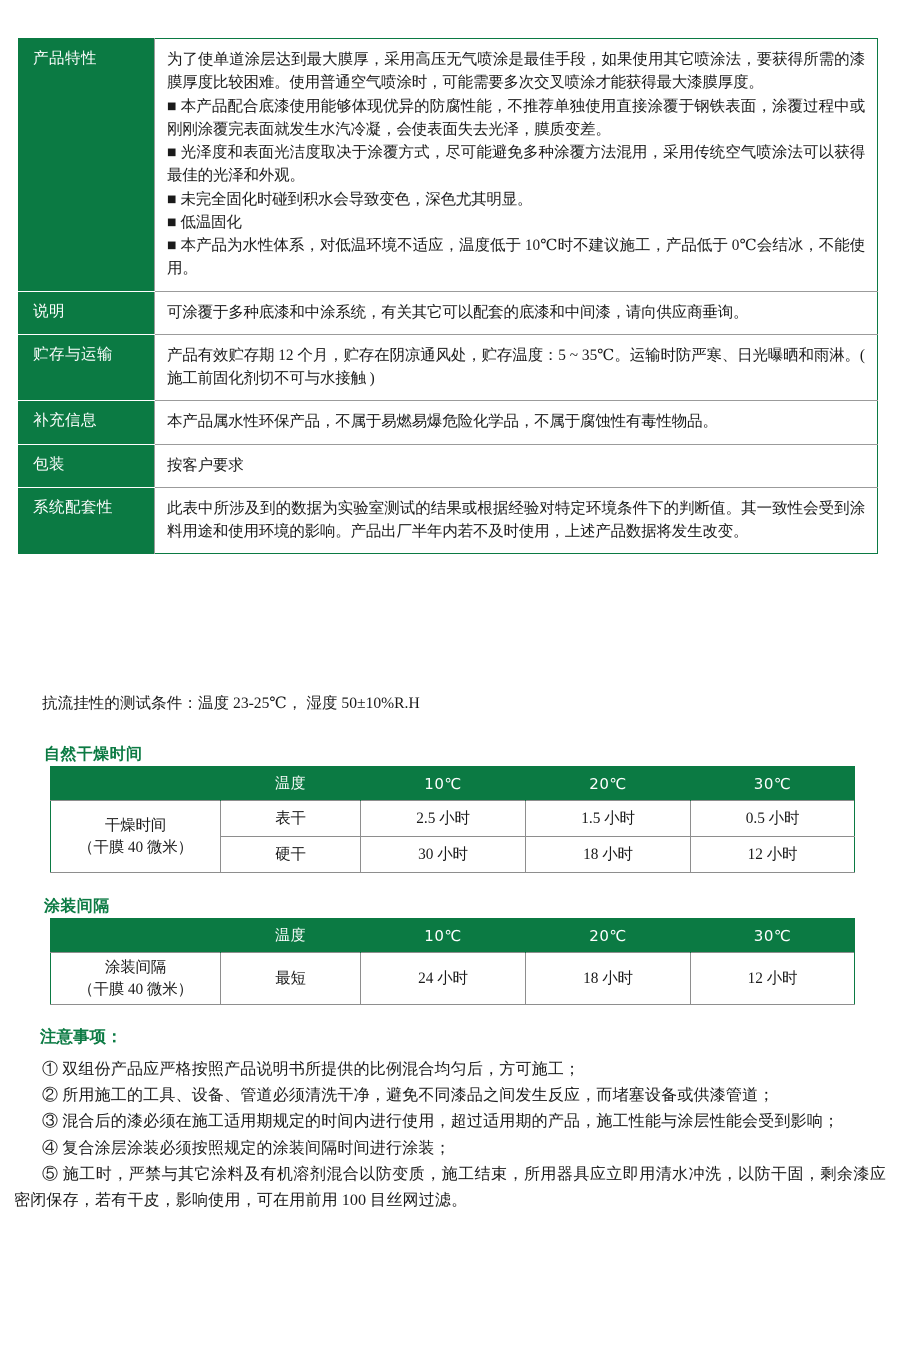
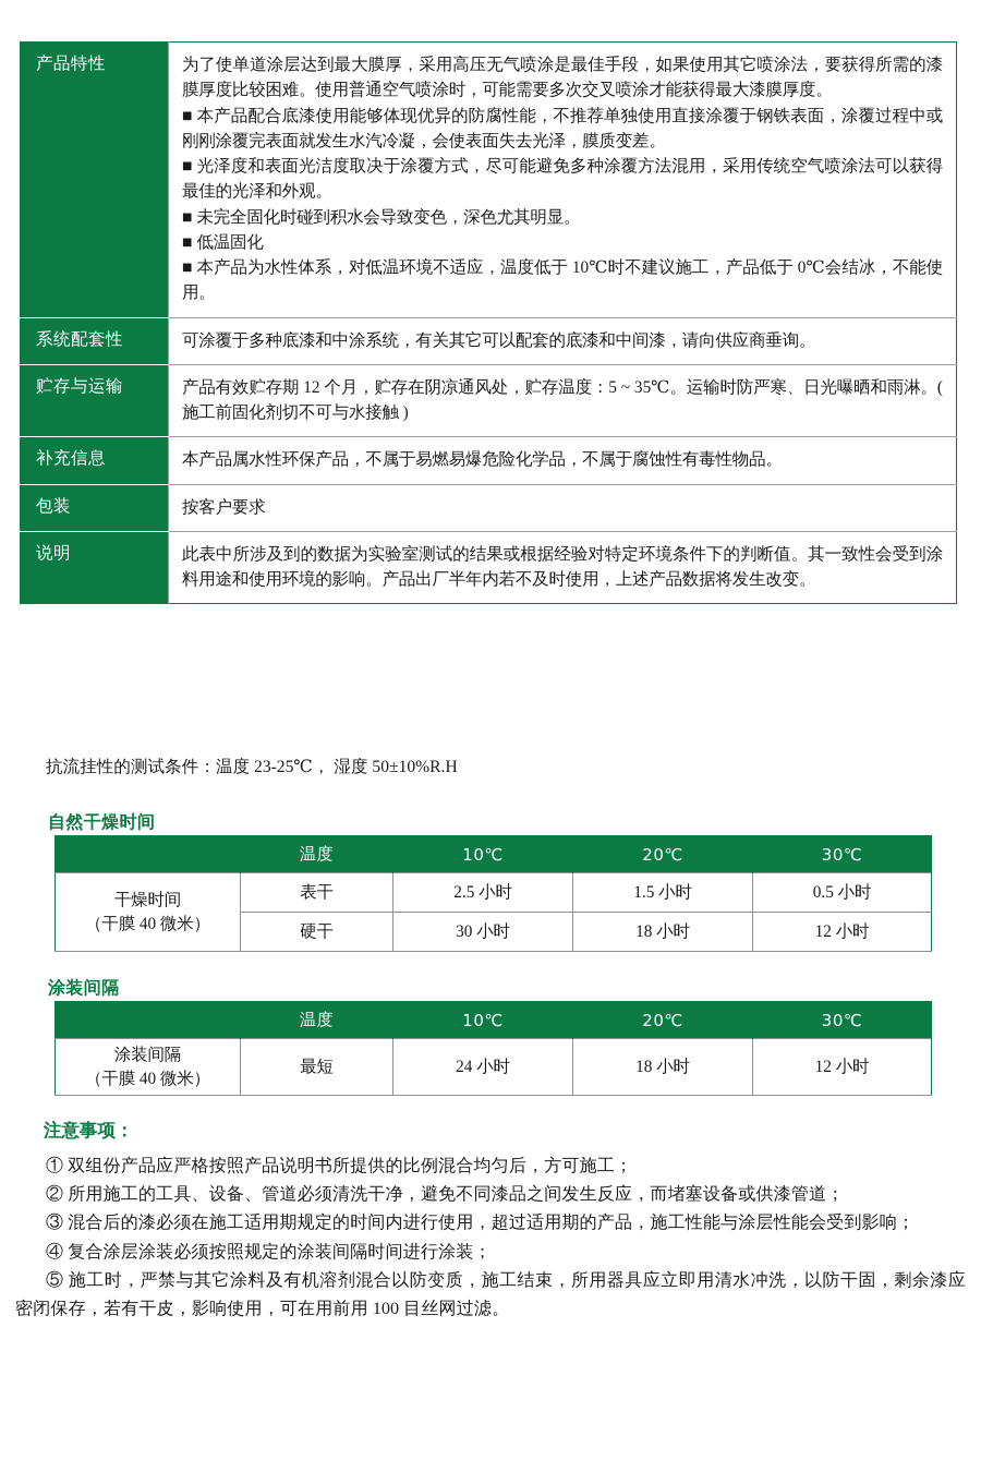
  产品特性	为了使单道涂层达到最大膜厚，采用高压无气喷涂是最佳手段，如果使用其它喷涂法，要获得所需的漆膜厚度比较困难。使用普通空气喷涂时，可能需要多次交叉喷涂才能获得最大漆膜厚度。 ■ 本产品配合底漆使用能够体现优异的防腐性能，不推荐单独使用直接涂覆于钢铁表面，涂覆过程中或刚刚涂覆完表面就发生水汽冷凝，会使表面失去光泽，膜质变差。 ■ 光泽度和表面光洁度取决于涂覆方式，尽可能避免多种涂覆方法混用，采用传统空气喷涂法可以获得最佳的光泽和外观。 ■ 未完全固化时碰到积水会导致变色，深色尤其明显。 ■ 低温固化 ■ 本产品为水性体系，对低温环境不适应，温度低于 10℃时不建议施工，产品低于 0℃会结冰，不能使用。
- 说明	可涂覆于多种底漆和中涂系统，有关其它可以配套的底漆和中间漆，请向供应商垂询。
+ 系统配套性	可涂覆于多种底漆和中涂系统，有关其它可以配套的底漆和中间漆，请向供应商垂询。
  贮存与运输	产品有效贮存期 12 个月，贮存在阴凉通风处，贮存温度：5 ~ 35℃。运输时防严寒、日光曝晒和雨淋。( 施工前固化剂切不可与水接触 )
  补充信息	本产品属水性环保产品，不属于易燃易爆危险化学品，不属于腐蚀性有毒性物品。
  包装	按客户要求
- 系统配套性	此表中所涉及到的数据为实验室测试的结果或根据经验对特定环境条件下的判断值。其一致性会受到涂料用途和使用环境的影响。产品出厂半年内若不及时使用，上述产品数据将发生改变。
+ 说明	此表中所涉及到的数据为实验室测试的结果或根据经验对特定环境条件下的判断值。其一致性会受到涂料用途和使用环境的影响。产品出厂半年内若不及时使用，上述产品数据将发生改变。
  抗流挂性的测试条件：温度 23-25℃， 湿度 50±10%R.H
  自然干燥时间
  	温度	10℃	20℃	30℃
  干燥时间 （干膜 40 微米）	表干	2.5 小时	1.5 小时	0.5 小时
  硬干	30 小时	18 小时	12 小时
  涂装间隔
  	温度	10℃	20℃	30℃
  涂装间隔 （干膜 40 微米）	最短	24 小时	18 小时	12 小时
  注意事项：
  ① 双组份产品应严格按照产品说明书所提供的比例混合均匀后，方可施工；
  ② 所用施工的工具、设备、管道必须清洗干净，避免不同漆品之间发生反应，而堵塞设备或供漆管道；
  ③ 混合后的漆必须在施工适用期规定的时间内进行使用，超过适用期的产品，施工性能与涂层性能会受到影响；
  ④ 复合涂层涂装必须按照规定的涂装间隔时间进行涂装；
  ⑤ 施工时，严禁与其它涂料及有机溶剂混合以防变质，施工结束，所用器具应立即用清水冲洗，以防干固，剩余漆应密闭保存，若有干皮，影响使用，可在用前用 100 目丝网过滤。
